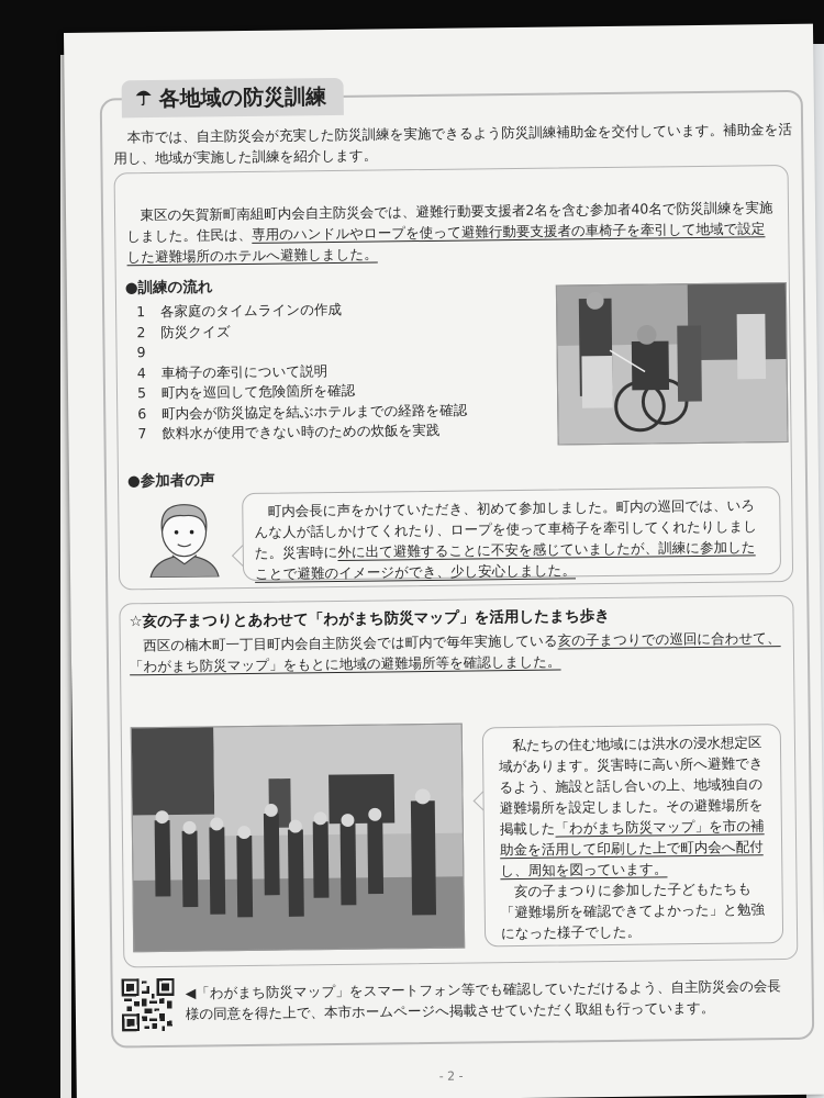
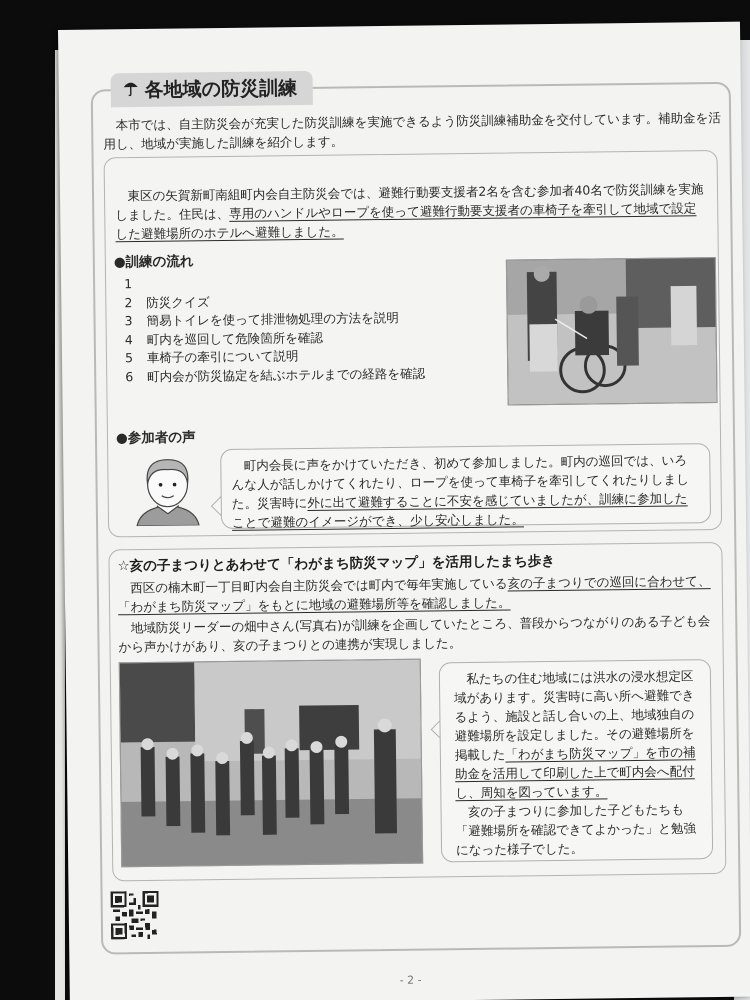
  各地域の防災訓練
  本市では、自主防災会が充実した防災訓練を実施できるよう防災訓練補助金を交付しています。補助金を活用し、地域が実施した訓練を紹介します。
  東区の矢賀新町南組町内会自主防災会では、避難行動要支援者2名を含む参加者40名で防災訓練を実施しました。住民は、専用のハンドルやロープを使って避難行動要支援者の車椅子を牽引して地域で設定した避難場所のホテルへ避難しました。
  ●訓練の流れ
  1
- 各家庭のタイムラインの作成
  2
  防災クイズ
- 9
+ 3
+ 簡易トイレを使って排泄物処理の方法を説明
  4
- 車椅子の牽引について説明
+ 町内を巡回して危険箇所を確認
  5
- 町内を巡回して危険箇所を確認
+ 車椅子の牽引について説明
  6
  町内会が防災協定を結ぶホテルまでの経路を確認
- 7
- 飲料水が使用できない時のための炊飯を実践
  ●参加者の声
  町内会長に声をかけていただき、初めて参加しました。町内の巡回では、いろんな人が話しかけてくれたり、ロープを使って車椅子を牽引してくれたりしました。災害時に外に出て避難することに不安を感じていましたが、訓練に参加したことで避難のイメージができ、少し安心しました。
  ☆亥の子まつりとあわせて「わがまち防災マップ」を活用したまち歩き
  西区の楠木町一丁目町内会自主防災会では町内で毎年実施している亥の子まつりでの巡回に合わせて、「わがまち防災マップ」をもとに地域の避難場所等を確認しました。
+ 地域防災リーダーの畑中さん(写真右)が訓練を企画していたところ、普段からつながりのある子ども会から声かけがあり、亥の子まつりとの連携が実現しました。
  私たちの住む地域には洪水の浸水想定区域があります。災害時に高い所へ避難できるよう、施設と話し合いの上、地域独自の避難場所を設定しました。その避難場所を掲載した「わがまち防災マップ」を市の補助金を活用して印刷した上で町内会へ配付し、周知を図っています。
  亥の子まつりに参加した子どもたちも「避難場所を確認できてよかった」と勉強になった様子でした。
- ◀「わがまち防災マップ」をスマートフォン等でも確認していただけるよう、自主防災会の会長様の同意を得た上で、本市ホームページへ掲載させていただく取組も行っています。
  - 2 -
